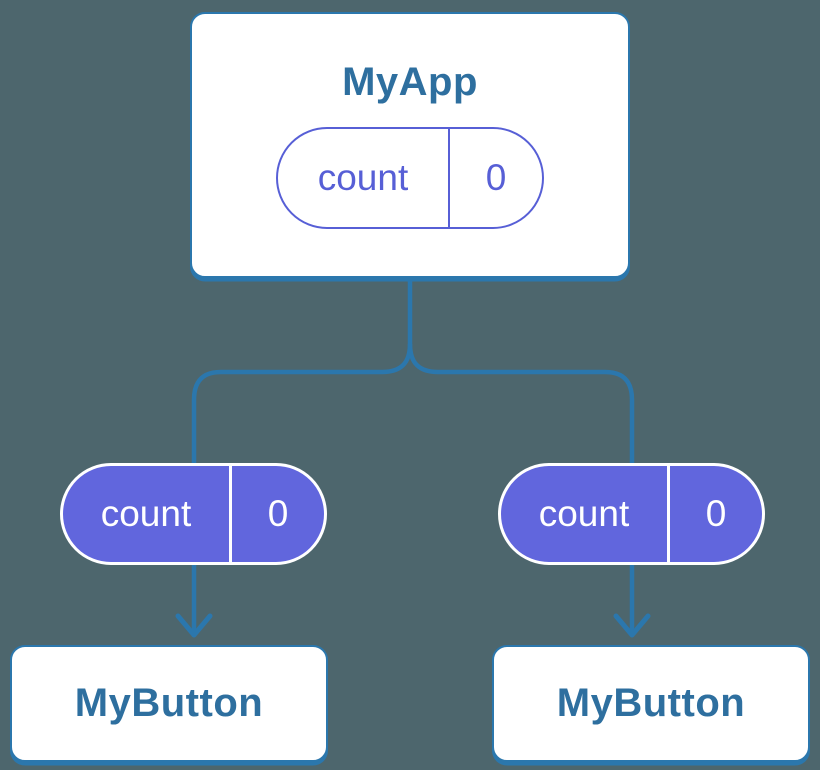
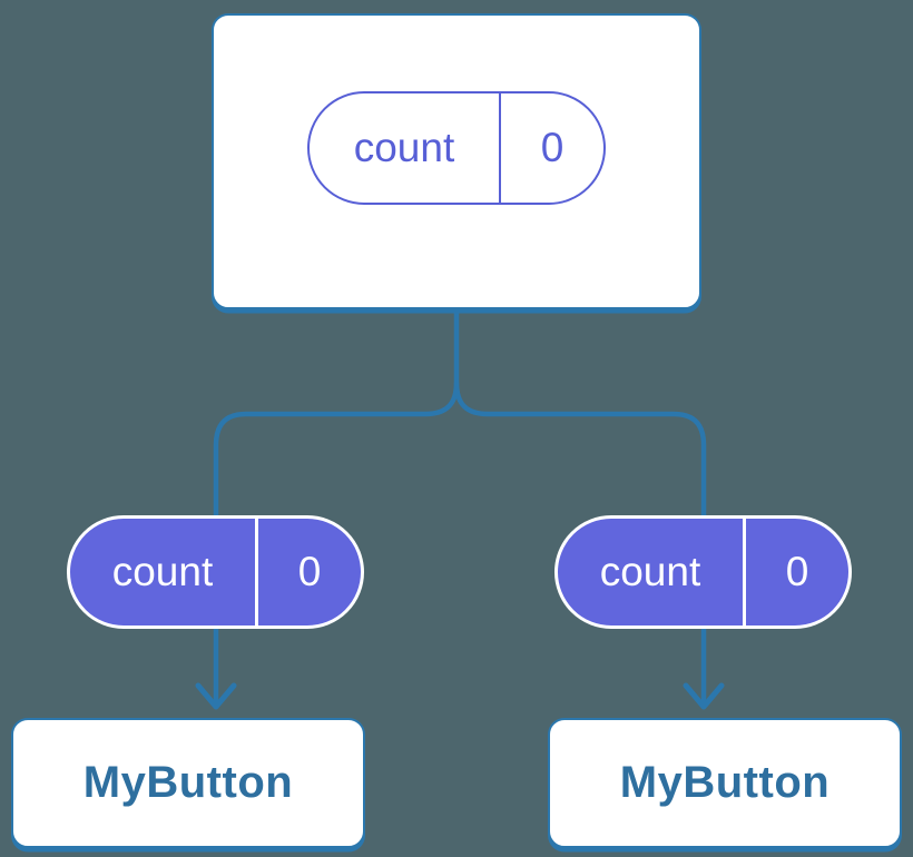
- MyApp
  count
  0
  count
  0
  count
  0
  MyButton
  MyButton
